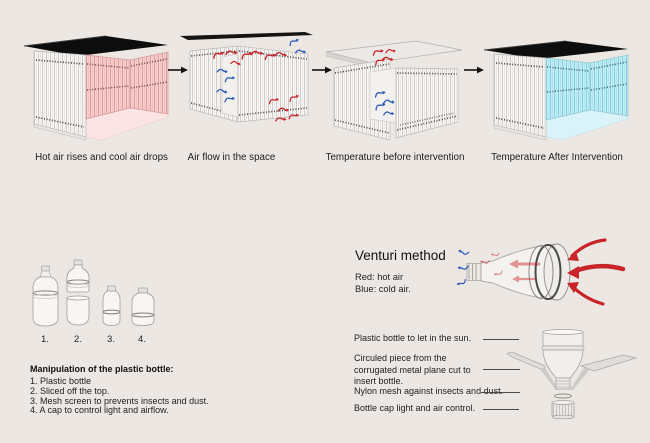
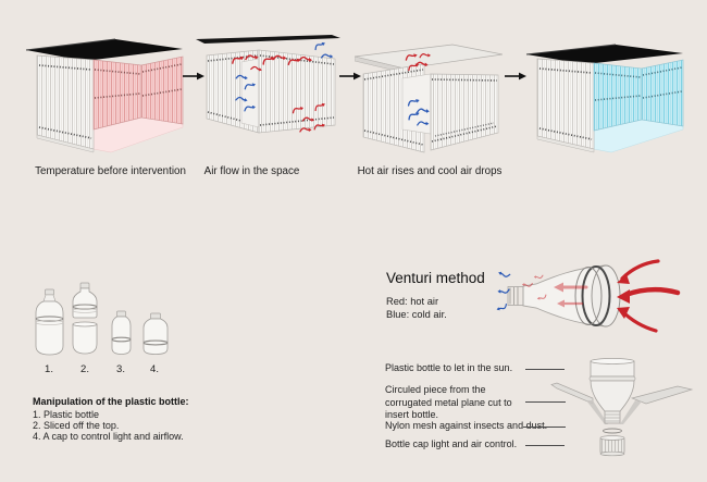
- Hot air rises and cool air drops
+ Temperature before intervention
  Air flow in the space
- Temperature before intervention
+ Hot air rises and cool air drops
- Temperature After Intervention
  1.
  2.
  3.
  4.
  Manipulation of the plastic bottle:
  1. Plastic bottle
  2. Sliced off the top.
- 3. Mesh screen to prevents insects and dust.
  4. A cap to control light and airflow.
  Venturi method
  Red: hot air
  Blue: cold air.
  Plastic bottle to let in the sun.
  Circuled piece from the corrugated metal plane cut to insert bottle.
  Nylon mesh against insects and dust.
  Bottle cap light and air control.
